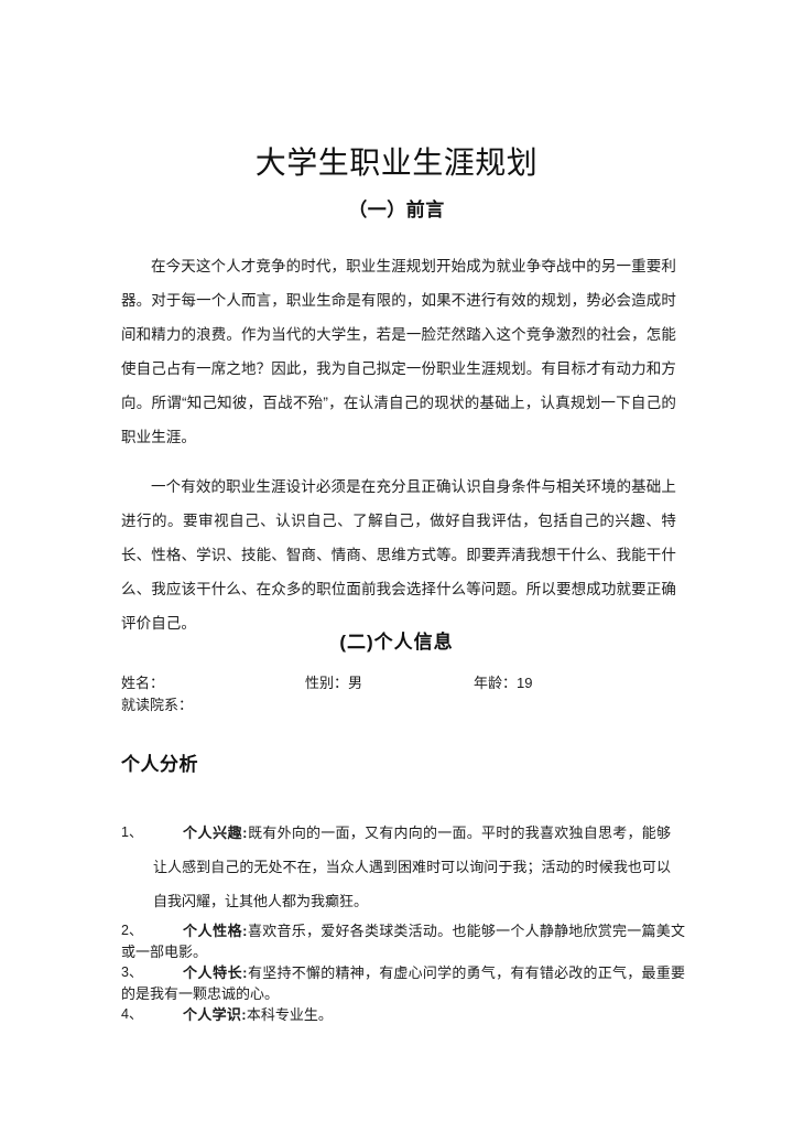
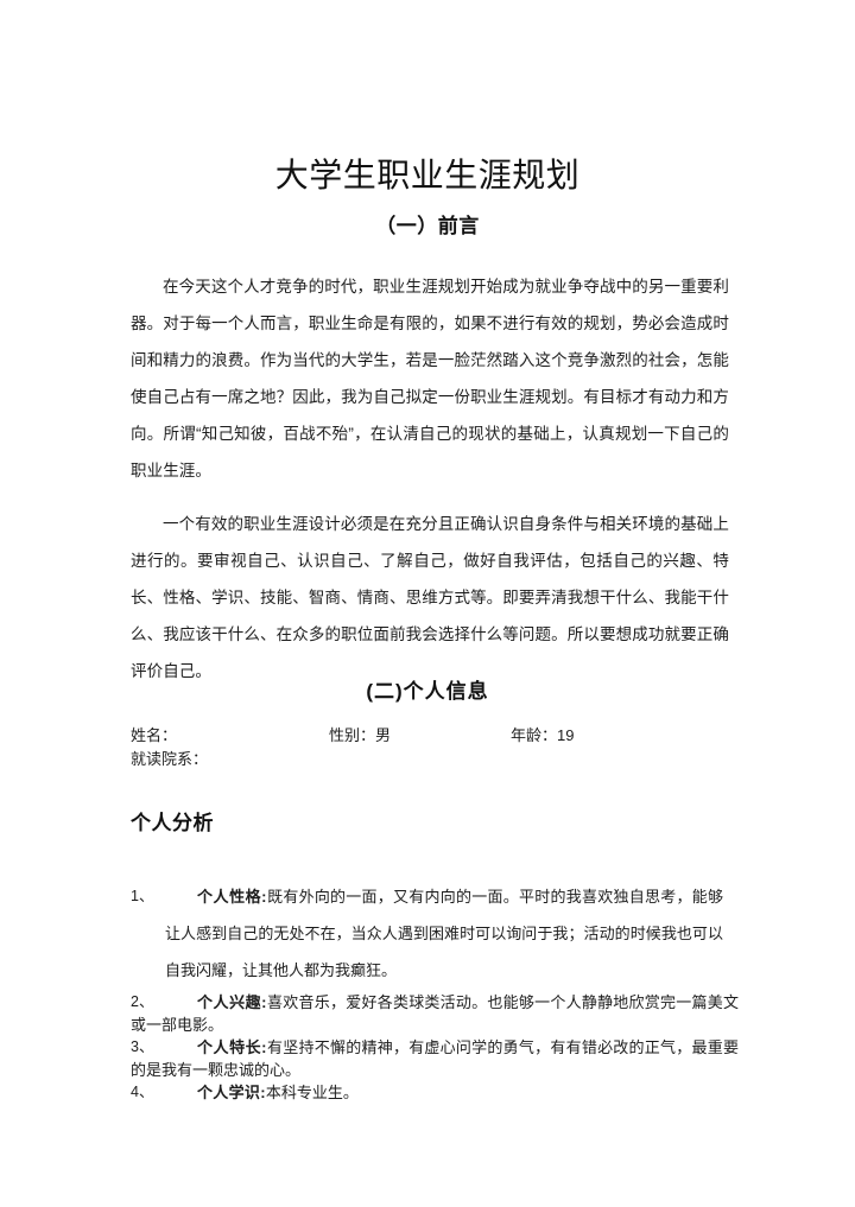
  大学生职业生涯规划
  （一）前言
  在今天这个人才竞争的时代，职业生涯规划开始成为就业争夺战中的另一重要利器。对于每一个人而言，职业生命是有限的，如果不进行有效的规划，势必会造成时间和精力的浪费。作为当代的大学生，若是一脸茫然踏入这个竞争激烈的社会，怎能使自己占有一席之地？因此，我为自己拟定一份职业生涯规划。有目标才有动力和方向。所谓“知己知彼，百战不殆”，在认清自己的现状的基础上，认真规划一下自己的职业生涯。
  一个有效的职业生涯设计必须是在充分且正确认识自身条件与相关环境的基础上进行的。要审视自己、认识自己、了解自己，做好自我评估，包括自己的兴趣、特长、性格、学识、技能、智商、情商、思维方式等。即要弄清我想干什么、我能干什么、我应该干什么、在众多的职位面前我会选择什么等问题。所以要想成功就要正确评价自己。
  (二)个人信息
  姓名：
  性别：男
  年龄：19
  就读院系：
  个人分析
  1、
- 个人兴趣:既有外向的一面，又有内向的一面。平时的我喜欢独自思考，能够让人感到自己的无处不在，当众人遇到困难时可以询问于我；活动的时候我也可以自我闪耀，让其他人都为我癫狂。
+ 个人性格:既有外向的一面，又有内向的一面。平时的我喜欢独自思考，能够让人感到自己的无处不在，当众人遇到困难时可以询问于我；活动的时候我也可以自我闪耀，让其他人都为我癫狂。
  2、
- 个人性格:喜欢音乐，爱好各类球类活动。也能够一个人静静地欣赏完一篇美文或一部电影。
+ 个人兴趣:喜欢音乐，爱好各类球类活动。也能够一个人静静地欣赏完一篇美文或一部电影。
  3、
  个人特长:有坚持不懈的精神，有虚心问学的勇气，有有错必改的正气，最重要的是我有一颗忠诚的心。
  4、
  个人学识:本科专业生。
